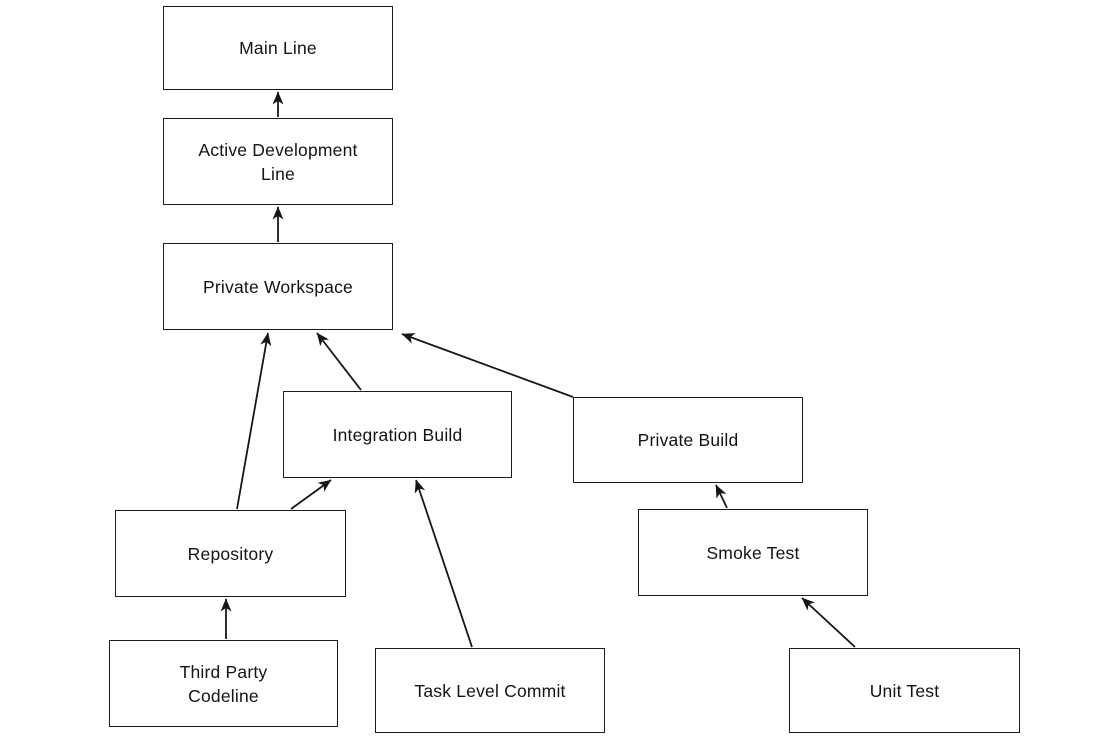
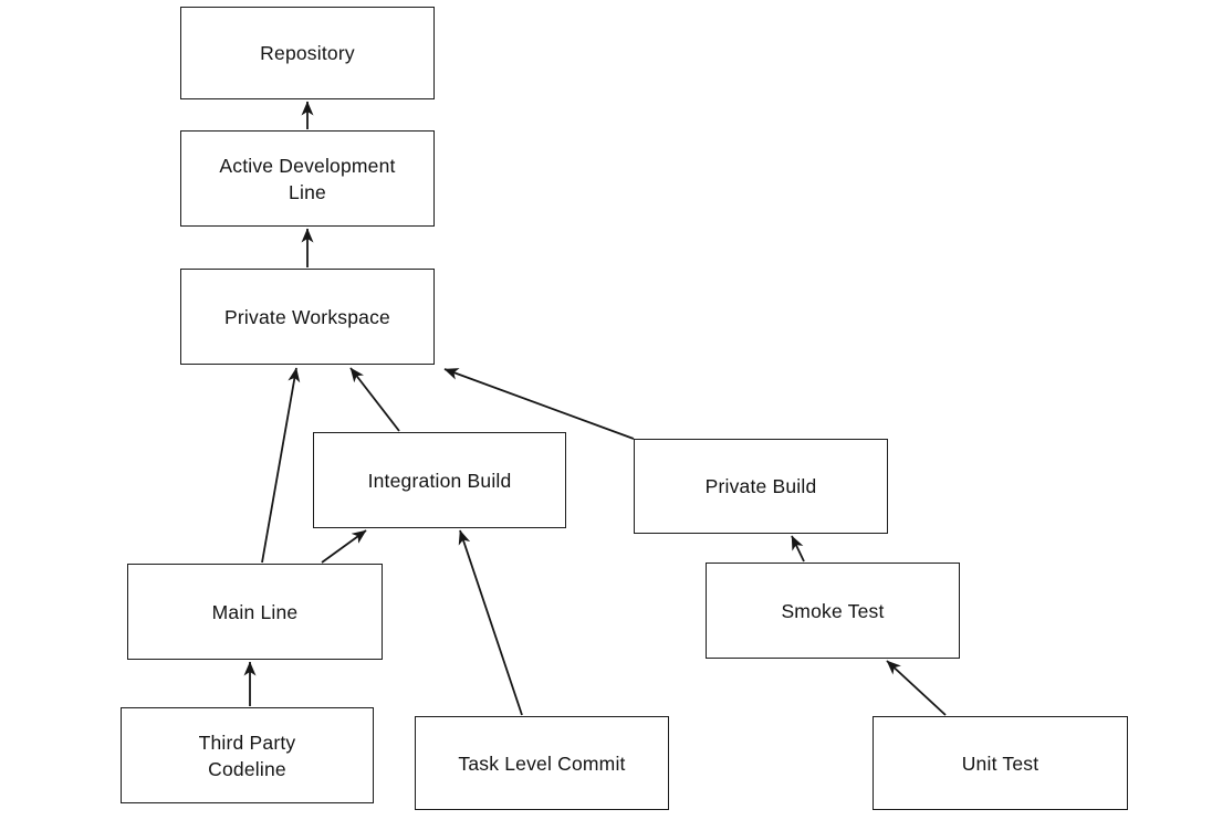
- Main Line
+ Repository
  Active Development
  Line
  Private Workspace
  Integration Build
  Private Build
- Repository
+ Main Line
  Smoke Test
  Third Party
  Codeline
  Task Level Commit
  Unit Test
